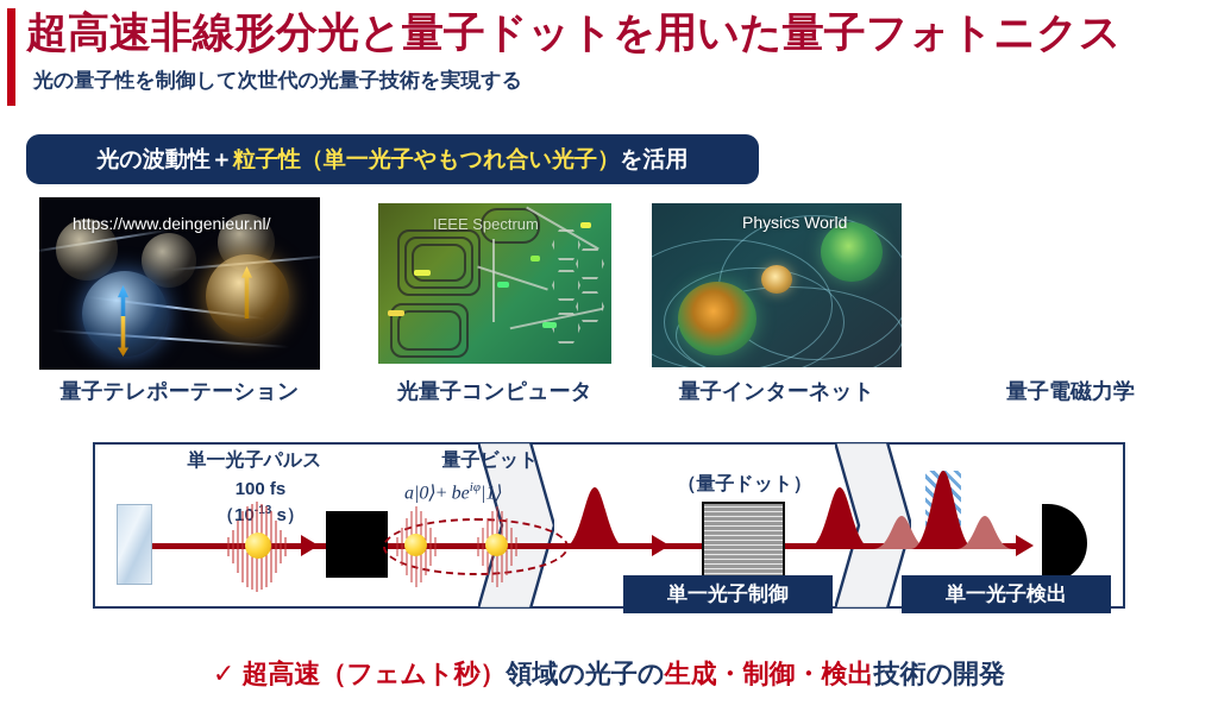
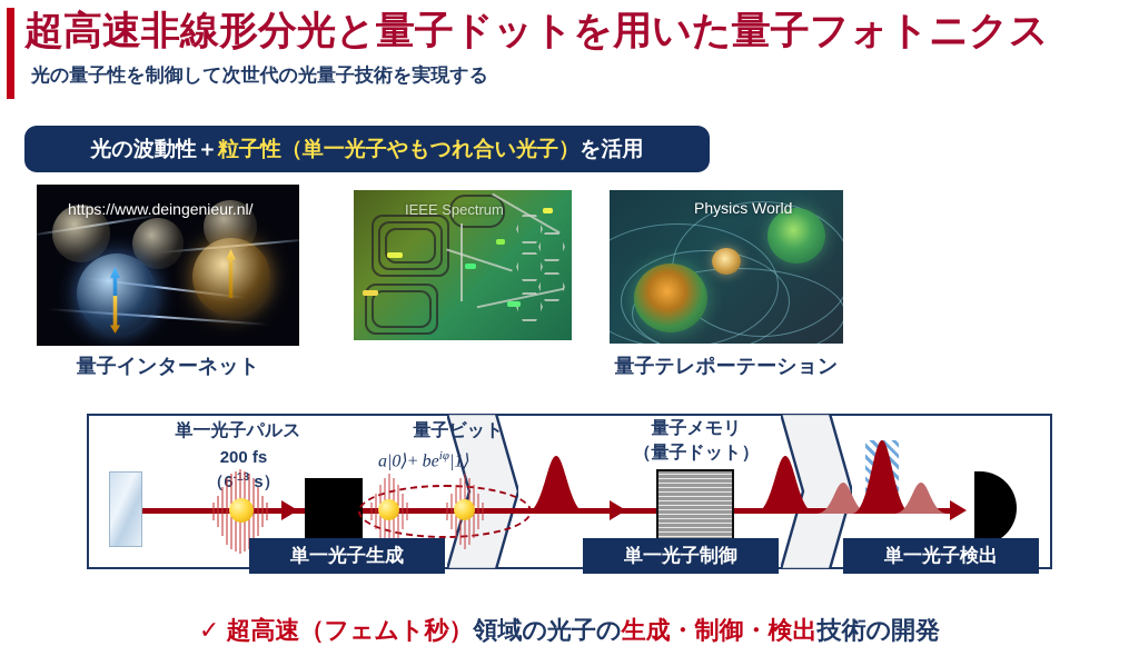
  超高速非線形分光と量子ドットを用いた量子フォトニクス
  光の量子性を制御して次世代の光量子技術を実現する
  光の波動性＋
  粒子性（単一光子やもつれ合い光子）
  を活用
  https://www.deingenieur.nl/
  IEEE Spectrum
  Physics World
- 量子テレポーテーション
+ 量子インターネット
- 光量子コンピュータ
- 量子インターネット
+ 量子テレポーテーション
- 量子電磁力学
  単一光子パルス
- 100 fs
+ 200 fs
- （10 3 s）
+ （6-3 s）
  量子ビット
  a|0⟩+ beiφ|1⟩
+ 量子メモリ
  （量子ドット）
+ 単一光子生成
  単一光子制御
  単一光子検出
  ✓ 超高速（フェムト秒）領域の光子の生成・制御・検出技術の開発
